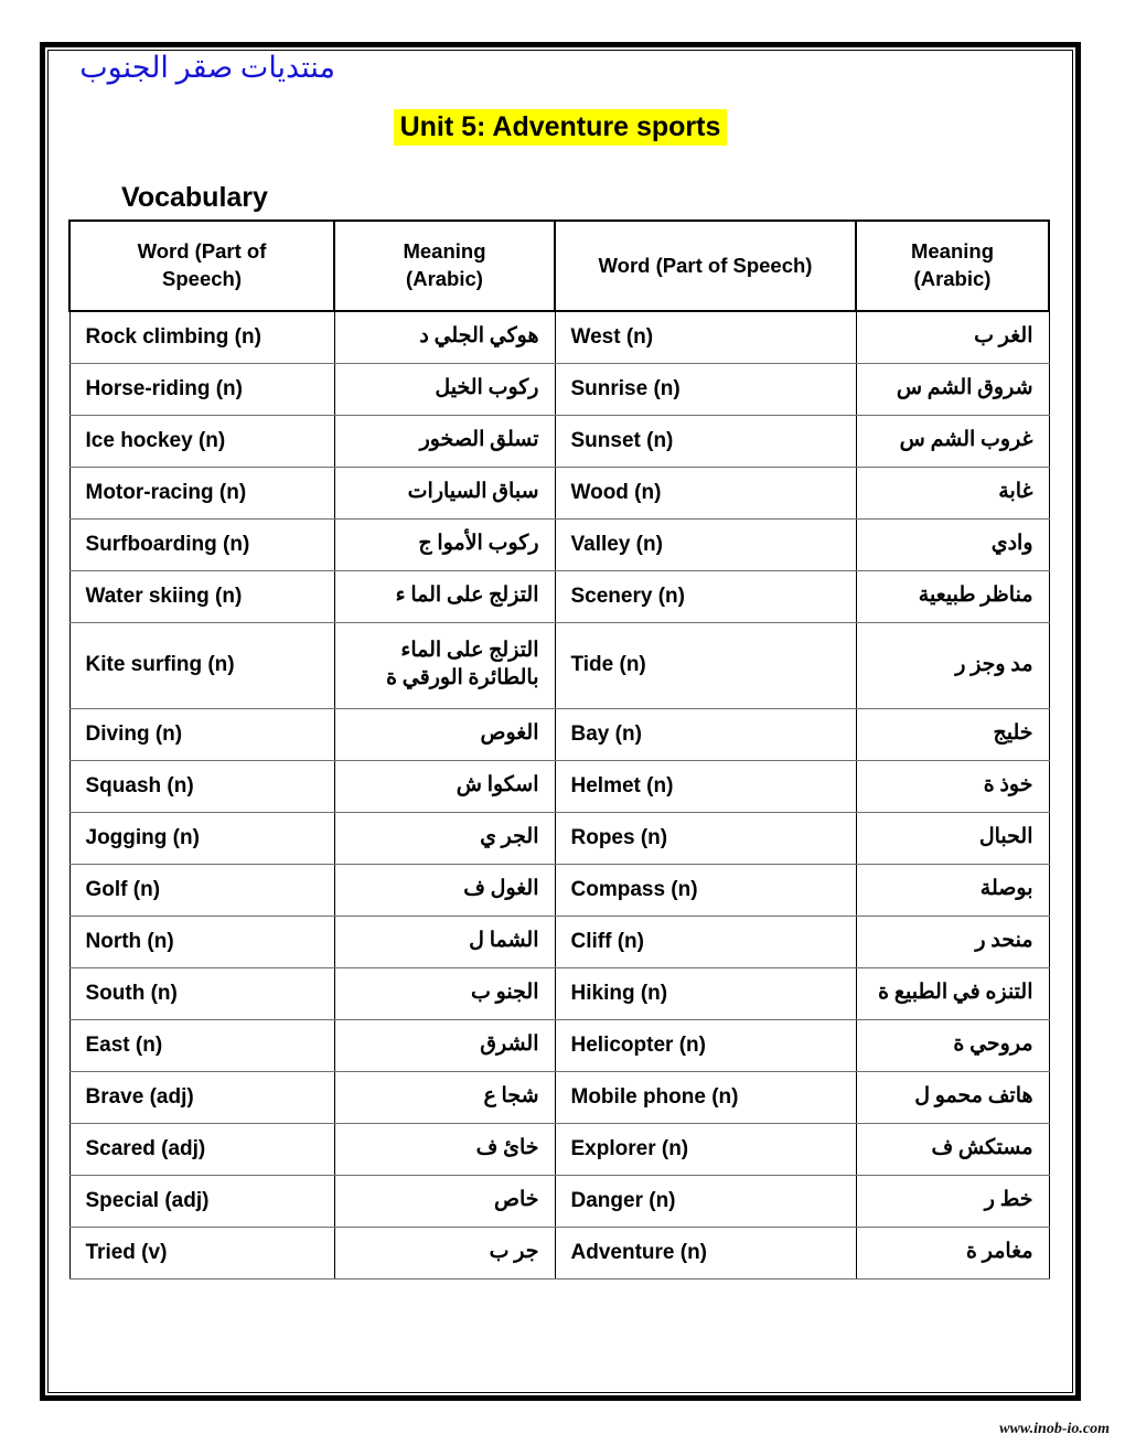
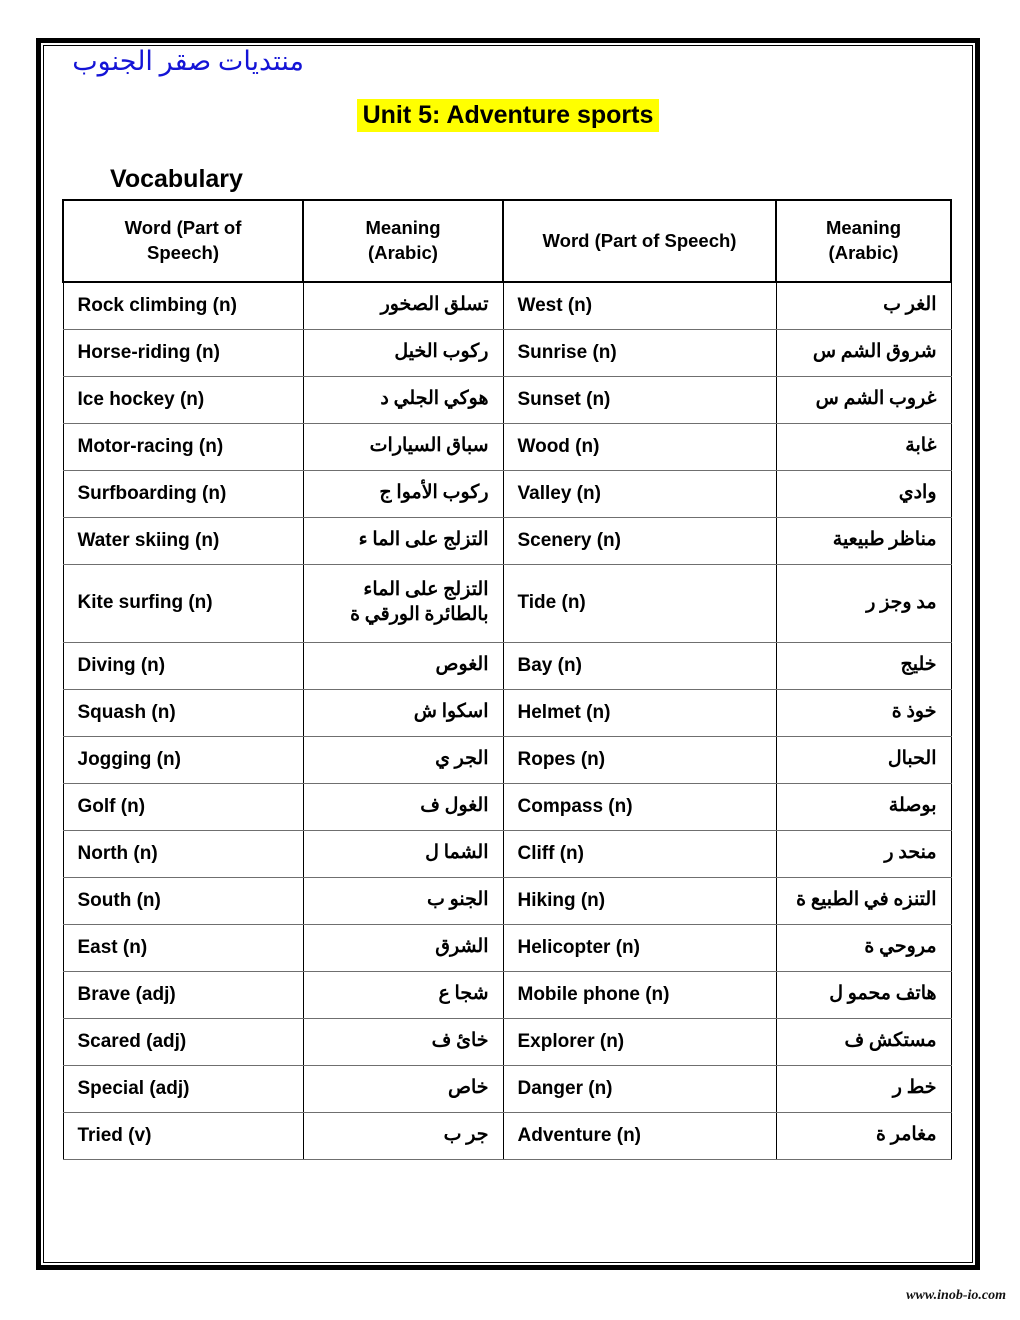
  منتديات صقر الجنوب
  Unit 5: Adventure sports
  Vocabulary
  Word (Part of Speech)	Meaning (Arabic)	Word (Part of Speech)	Meaning (Arabic)
- Rock climbing (n)	هوكي الجلي د	West (n)	الغر ب
+ Rock climbing (n)	تسلق الصخور	West (n)	الغر ب
  Horse-riding (n)	ركوب الخيل	Sunrise (n)	شروق الشم س
- Ice hockey (n)	تسلق الصخور	Sunset (n)	غروب الشم س
+ Ice hockey (n)	هوكي الجلي د	Sunset (n)	غروب الشم س
  Motor-racing (n)	سباق السيارات	Wood (n)	غابة
  Surfboarding (n)	ركوب الأموا ج	Valley (n)	وادي
  Water skiing (n)	التزلج على الما ء	Scenery (n)	مناظر طبيعية
  Kite surfing (n)	التزلج على الماء بالطائرة الورقي ة	Tide (n)	مد وجز ر
  Diving (n)	الغوص	Bay (n)	خليج
  Squash (n)	اسكوا ش	Helmet (n)	خوذ ة
  Jogging (n)	الجر ي	Ropes (n)	الحبال
  Golf (n)	الغول ف	Compass (n)	بوصلة
  North (n)	الشما ل	Cliff (n)	منحد ر
  South (n)	الجنو ب	Hiking (n)	التنزه في الطبيع ة
  East (n)	الشرق	Helicopter (n)	مروحي ة
  Brave (adj)	شجا ع	Mobile phone (n)	هاتف محمو ل
  Scared (adj)	خائ ف	Explorer (n)	مستكش ف
  Special (adj)	خاص	Danger (n)	خط ر
  Tried (v)	جر ب	Adventure (n)	مغامر ة
  www.inob-io.com
